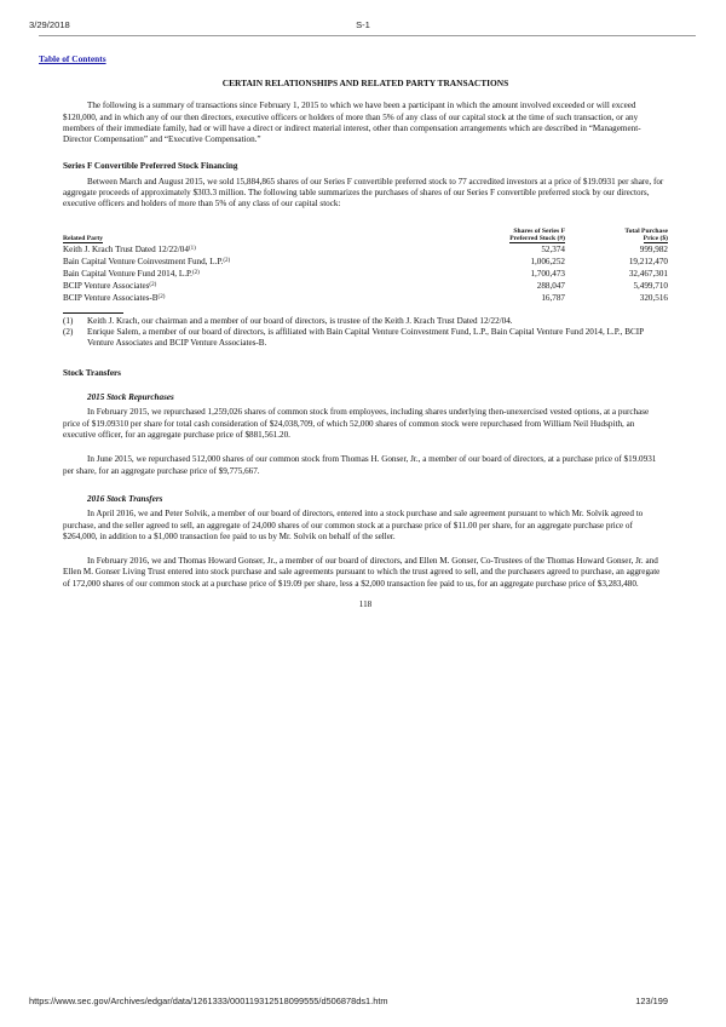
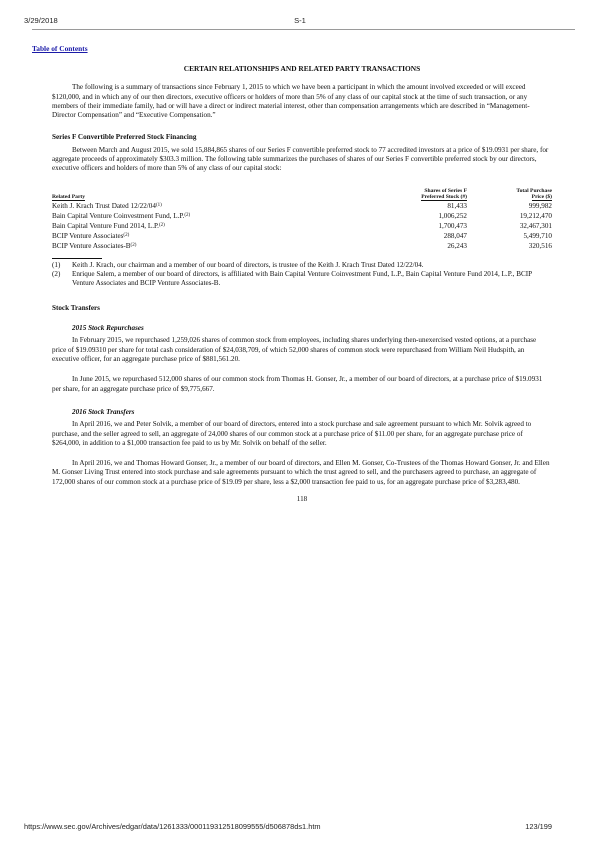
  3/29/2018
  S-1
  Table of Contents
  CERTAIN RELATIONSHIPS AND RELATED PARTY TRANSACTIONS
  The following is a summary of transactions since February 1, 2015 to which we have been a participant in which the amount involved exceeded or will exceed $120,000, and in which any of our then directors, executive officers or holders of more than 5% of any class of our capital stock at the time of such transaction, or any members of their immediate family, had or will have a direct or indirect material interest, other than compensation arrangements which are described in “Management-Director Compensation” and “Executive Compensation.”
  Series F Convertible Preferred Stock Financing
  Between March and August 2015, we sold 15,884,865 shares of our Series F convertible preferred stock to 77 accredited investors at a price of $19.0931 per share, for aggregate proceeds of approximately $303.3 million. The following table summarizes the purchases of shares of our Series F convertible preferred stock by our directors, executive officers and holders of more than 5% of any class of our capital stock:
- Keith J. Krach Trust Dated 12/22/04	52,374	999,982
+ Keith J. Krach Trust Dated 12/22/04	81,433	999,982
  Bain Capital Venture Coinvestment Fund, L.P.	1,006,252	19,212,470
  Bain Capital Venture Fund 2014, L.P.	1,700,473	32,467,301
  BCIP Venture Associates	288,047	5,499,710
- BCIP Venture Associates-B	16,787	320,516
+ BCIP Venture Associates-B	26,243	320,516
  (1)
  Keith J. Krach, our chairman and a member of our board of directors, is trustee of the Keith J. Krach Trust Dated 12/22/04.
  (2)
  Enrique Salem, a member of our board of directors, is affiliated with Bain Capital Venture Coinvestment Fund, L.P., Bain Capital Venture Fund 2014, L.P., BCIP Venture Associates and BCIP Venture Associates-B.
  Stock Transfers
  2015 Stock Repurchases
  In February 2015, we repurchased 1,259,026 shares of common stock from employees, including shares underlying then-unexercised vested options, at a purchase price of $19.09310 per share for total cash consideration of $24,038,709, of which 52,000 shares of common stock were repurchased from William Neil Hudspith, an executive officer, for an aggregate purchase price of $881,561.20.
  In June 2015, we repurchased 512,000 shares of our common stock from Thomas H. Gonser, Jr., a member of our board of directors, at a purchase price of $19.0931 per share, for an aggregate purchase price of $9,775,667.
  2016 Stock Transfers
  In April 2016, we and Peter Solvik, a member of our board of directors, entered into a stock purchase and sale agreement pursuant to which Mr. Solvik agreed to purchase, and the seller agreed to sell, an aggregate of 24,000 shares of our common stock at a purchase price of $11.00 per share, for an aggregate purchase price of $264,000, in addition to a $1,000 transaction fee paid to us by Mr. Solvik on behalf of the seller.
- In February 2016, we and Thomas Howard Gonser, Jr., a member of our board of directors, and Ellen M. Gonser, Co-Trustees of the Thomas Howard Gonser, Jr. and Ellen M. Gonser Living Trust entered into stock purchase and sale agreements pursuant to which the trust agreed to sell, and the purchasers agreed to purchase, an aggregate of 172,000 shares of our common stock at a purchase price of $19.09 per share, less a $2,000 transaction fee paid to us, for an aggregate purchase price of $3,283,480.
+ In April 2016, we and Thomas Howard Gonser, Jr., a member of our board of directors, and Ellen M. Gonser, Co-Trustees of the Thomas Howard Gonser, Jr. and Ellen M. Gonser Living Trust entered into stock purchase and sale agreements pursuant to which the trust agreed to sell, and the purchasers agreed to purchase, an aggregate of 172,000 shares of our common stock at a purchase price of $19.09 per share, less a $2,000 transaction fee paid to us, for an aggregate purchase price of $3,283,480.
  118
  https://www.sec.gov/Archives/edgar/data/1261333/000119312518099555/d506878ds1.htm
  123/199
